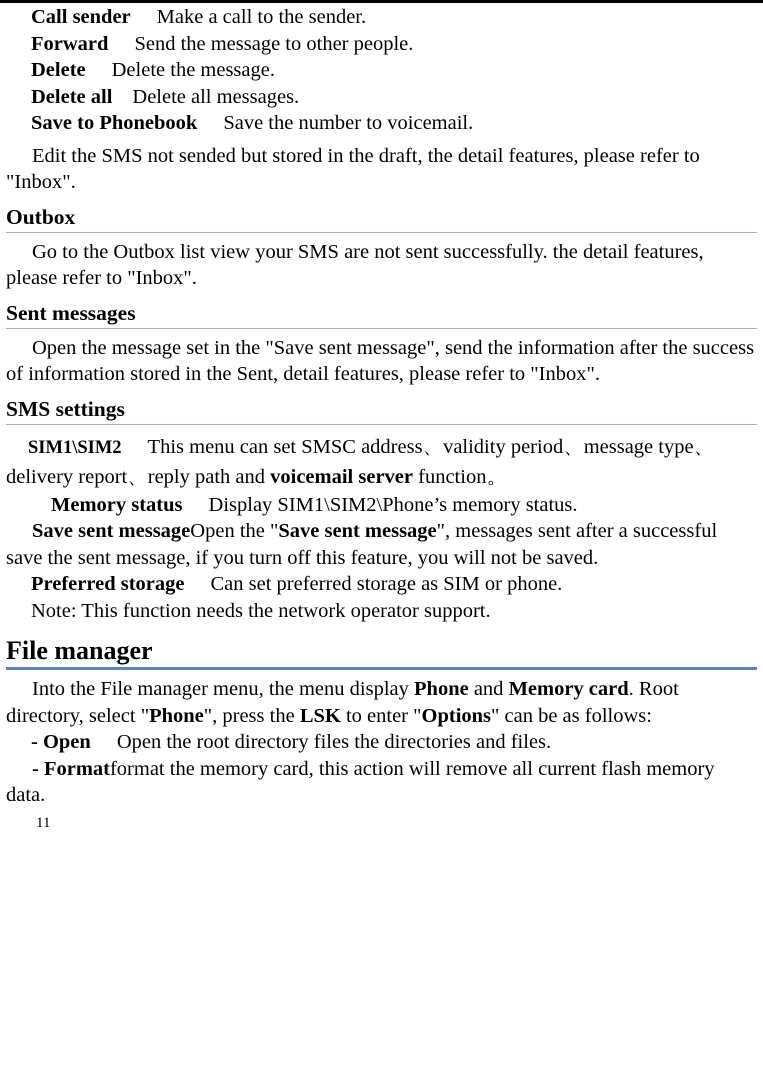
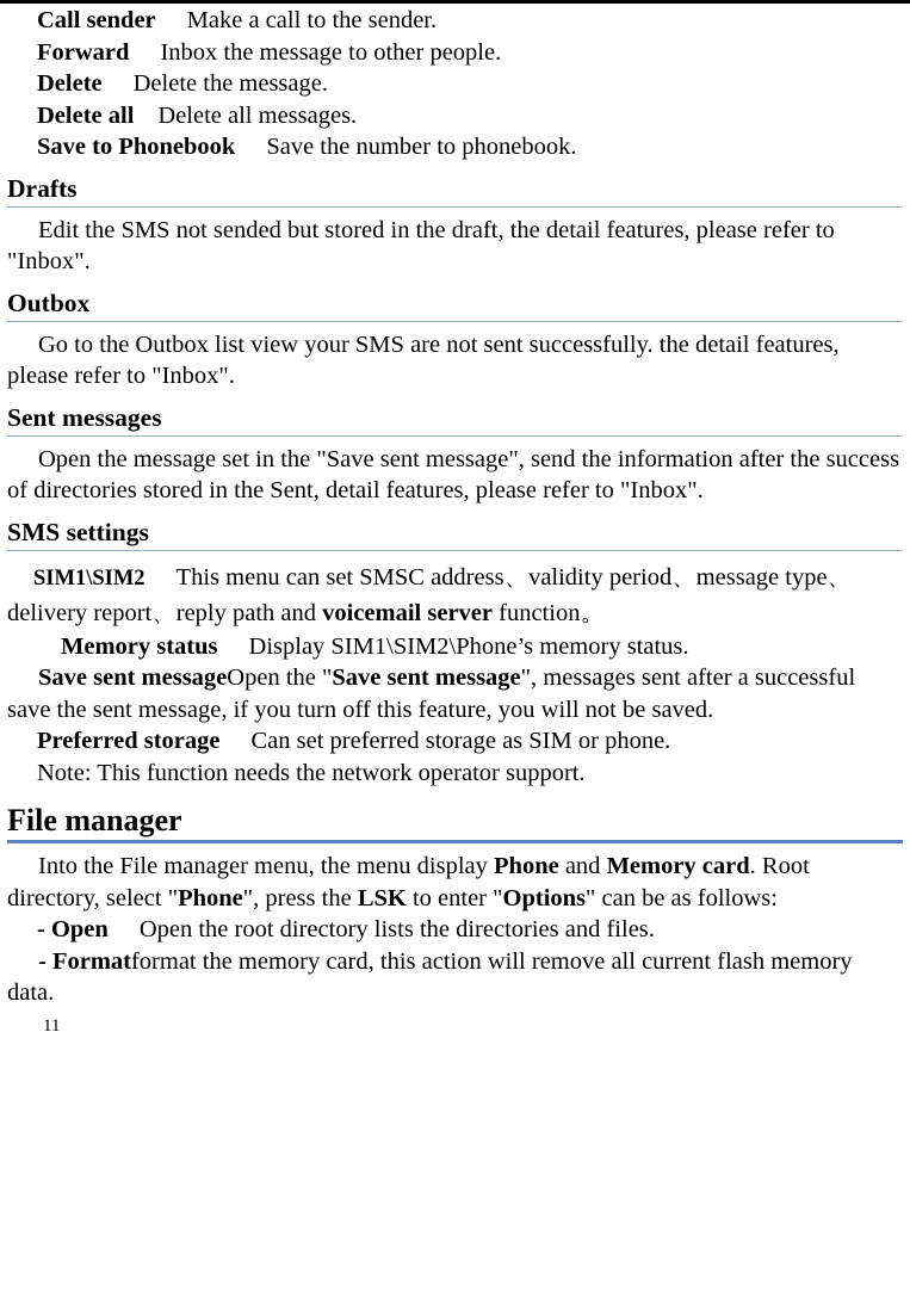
  Call sender Make a call to the sender.
- Forward Send the message to other people.
+ Forward Inbox the message to other people.
  Delete Delete the message.
  Delete all Delete all messages.
- Save to Phonebook Save the number to voicemail.
+ Save to Phonebook Save the number to phonebook.
+ Drafts
  Edit the SMS not sended but stored in the draft, the detail features, please refer to "Inbox".
  Outbox
  Go to the Outbox list view your SMS are not sent successfully. the detail features, please refer to "Inbox".
  Sent messages
- Open the message set in the "Save sent message", send the information after the success of information stored in the Sent, detail features, please refer to "Inbox".
+ Open the message set in the "Save sent message", send the information after the success of directories stored in the Sent, detail features, please refer to "Inbox".
  SMS settings
  SIM1\SIM2 This menu can set SMSC address、validity period、message type、delivery report、reply path and voicemail server function。
  Memory status Display SIM1\SIM2\Phone’s memory status.
  Save sent messageOpen the "Save sent message", messages sent after a successful save the sent message, if you turn off this feature, you will not be saved.
  Preferred storage Can set preferred storage as SIM or phone.
  Note: This function needs the network operator support.
  File manager
  Into the File manager menu, the menu display Phone and Memory card. Root directory, select "Phone", press the LSK to enter "Options" can be as follows:
- - Open Open the root directory files the directories and files.
+ - Open Open the root directory lists the directories and files.
  - Formatformat the memory card, this action will remove all current flash memory data.
  11
